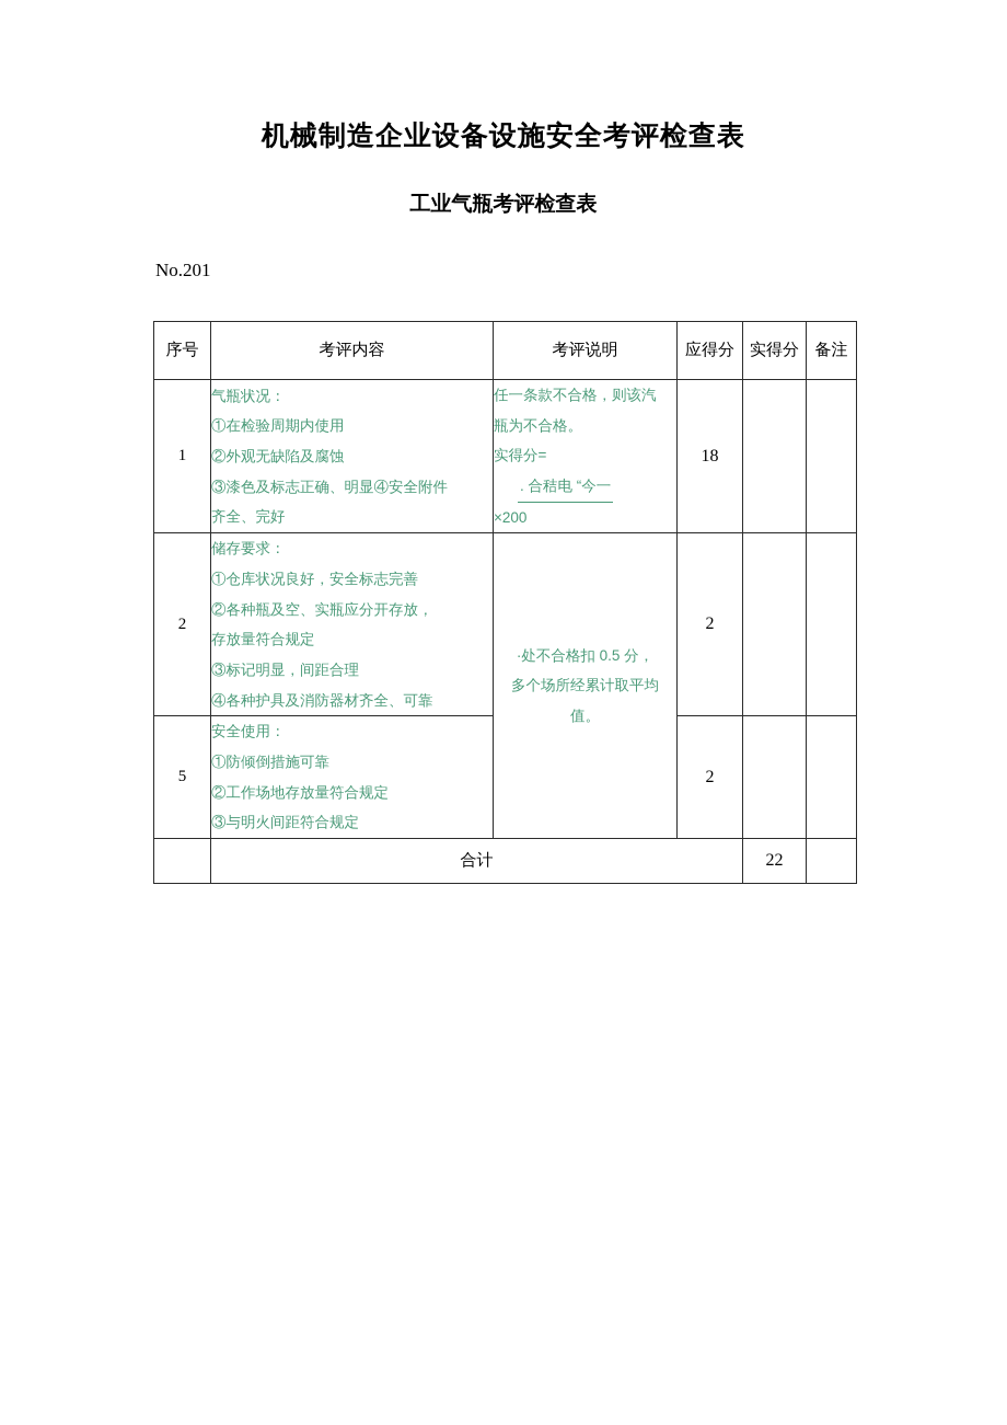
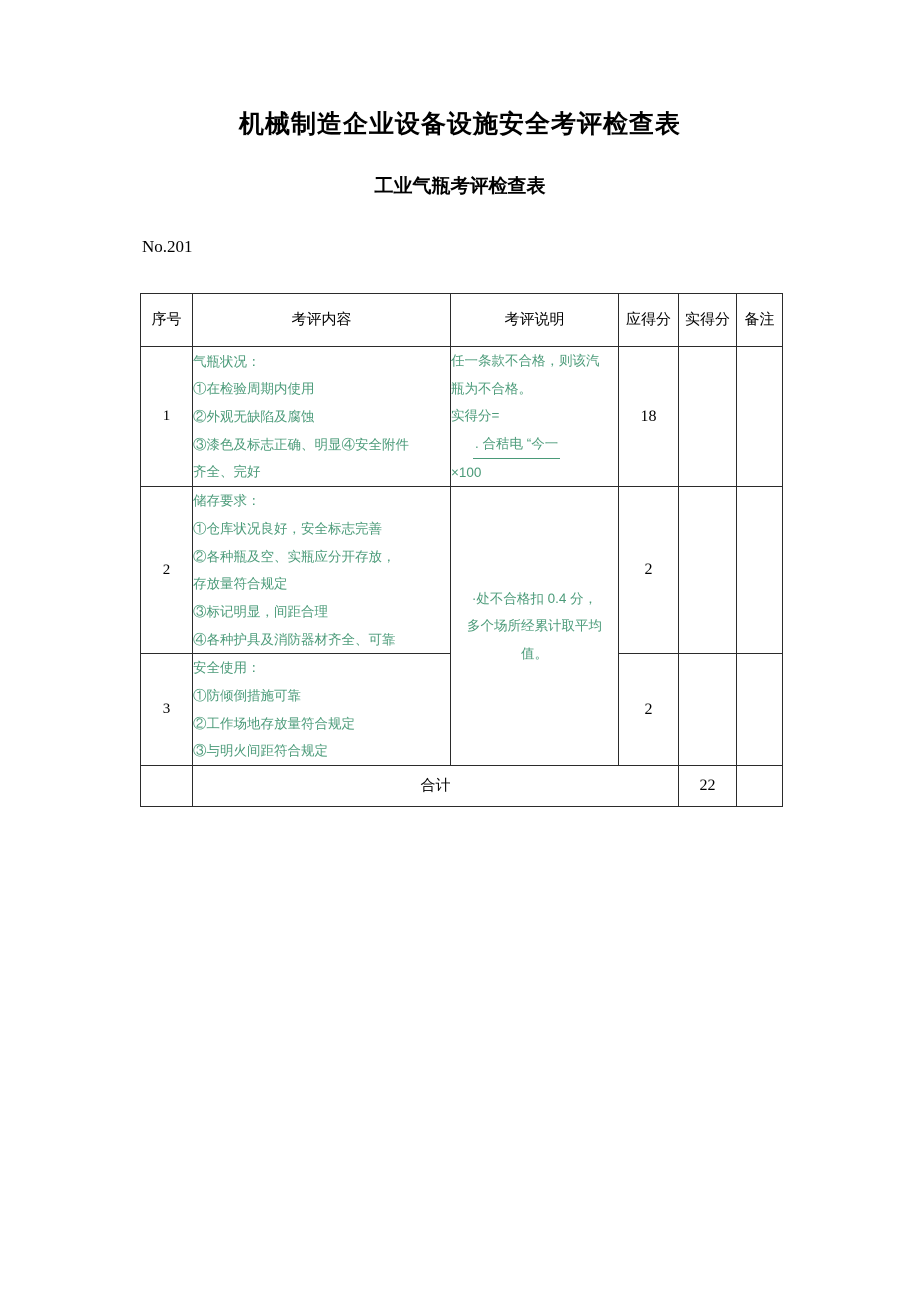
  机械制造企业设备设施安全考评检查表
  工业气瓶考评检查表
  No.201
  序号	考评内容	考评说明	应得分	实得分	备注
- 1	气瓶状况： ①在检验周期内使用 ②外观无缺陷及腐蚀 ③漆色及标志正确、明显④安全附件 齐全、完好	任一条款不合格，则该汽 瓶为不合格。 实得分= . 合秸电 “今一 ×200	18
+ 1	气瓶状况： ①在检验周期内使用 ②外观无缺陷及腐蚀 ③漆色及标志正确、明显④安全附件 齐全、完好	任一条款不合格，则该汽 瓶为不合格。 实得分= . 合秸电 “今一 ×100	18
- 2	储存要求： ①仓库状况良好，安全标志完善 ②各种瓶及空、实瓶应分开存放， 存放量符合规定 ③标记明显，间距合理 ④各种护具及消防器材齐全、可靠	·处不合格扣 0.5 分， 多个场所经累计取平均 值。	2
+ 2	储存要求： ①仓库状况良好，安全标志完善 ②各种瓶及空、实瓶应分开存放， 存放量符合规定 ③标记明显，间距合理 ④各种护具及消防器材齐全、可靠	·处不合格扣 0.4 分， 多个场所经累计取平均 值。	2
- 5	安全使用： ①防倾倒措施可靠 ②工作场地存放量符合规定 ③与明火间距符合规定	2
+ 3	安全使用： ①防倾倒措施可靠 ②工作场地存放量符合规定 ③与明火间距符合规定	2
  	合计	22
